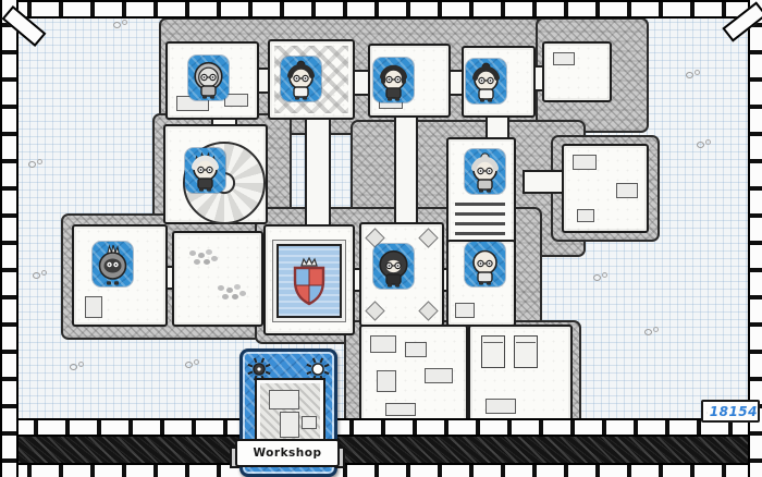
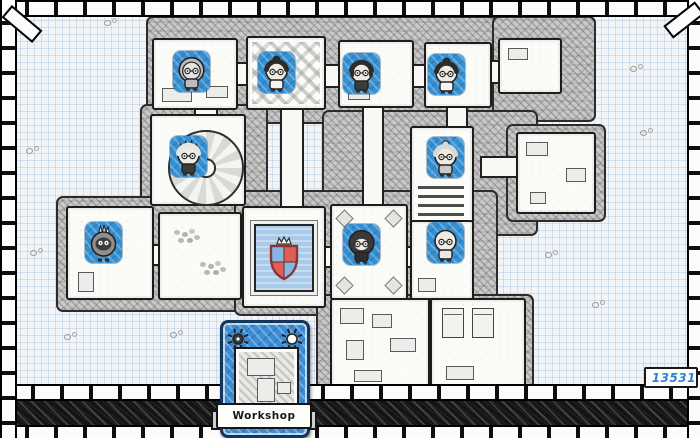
  Workshop
- 18154
+ 13531
